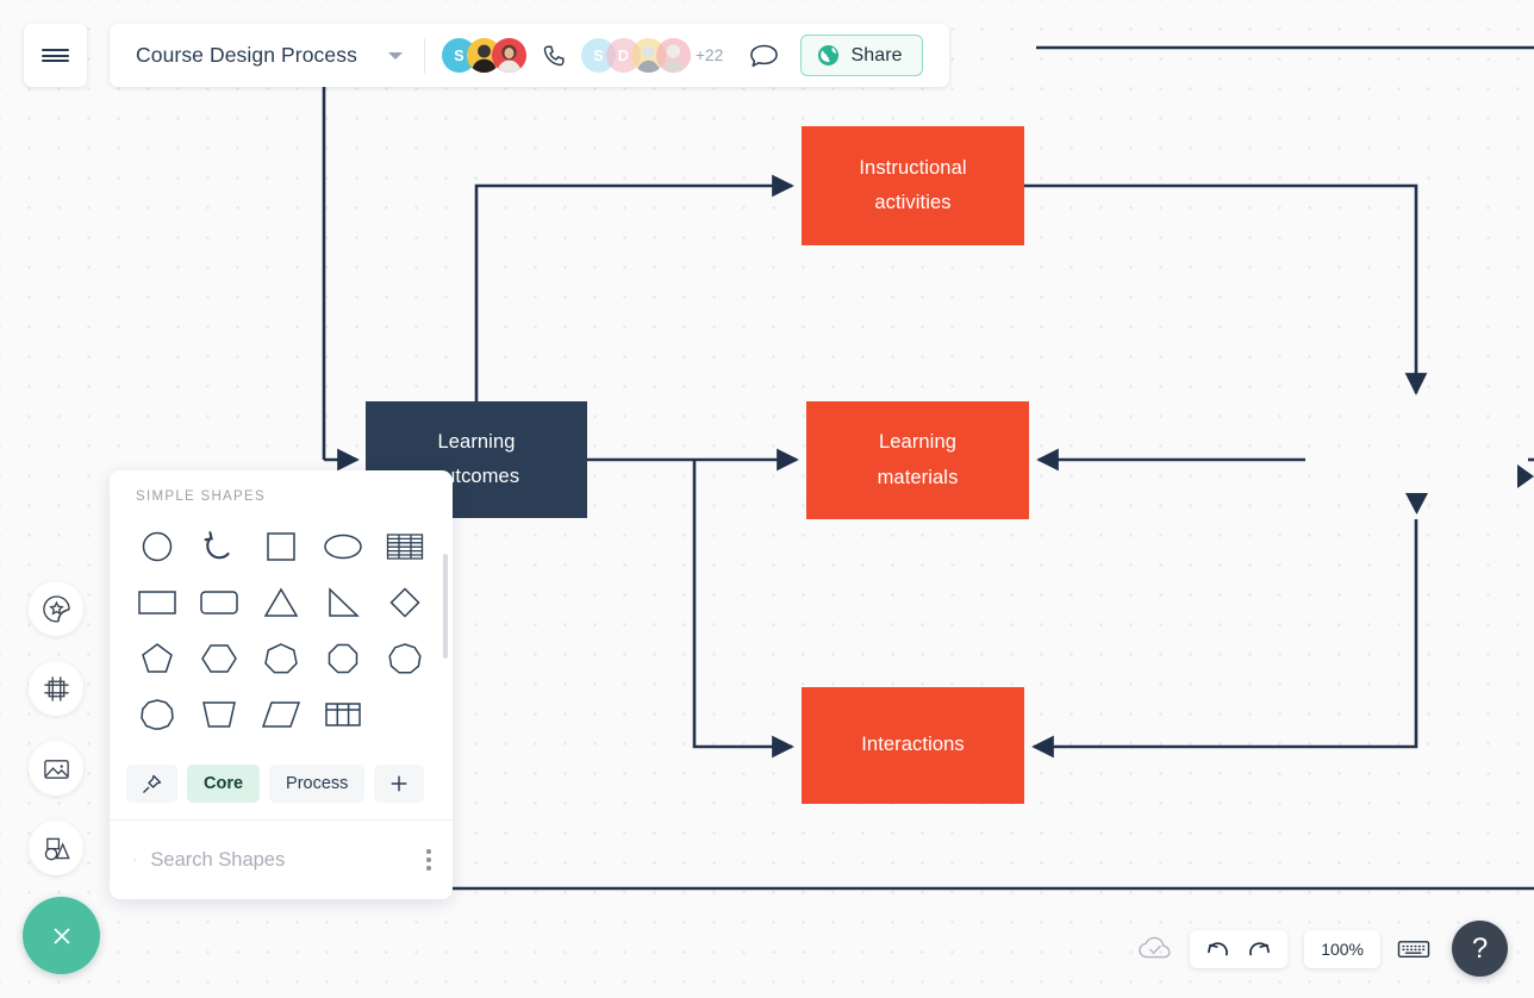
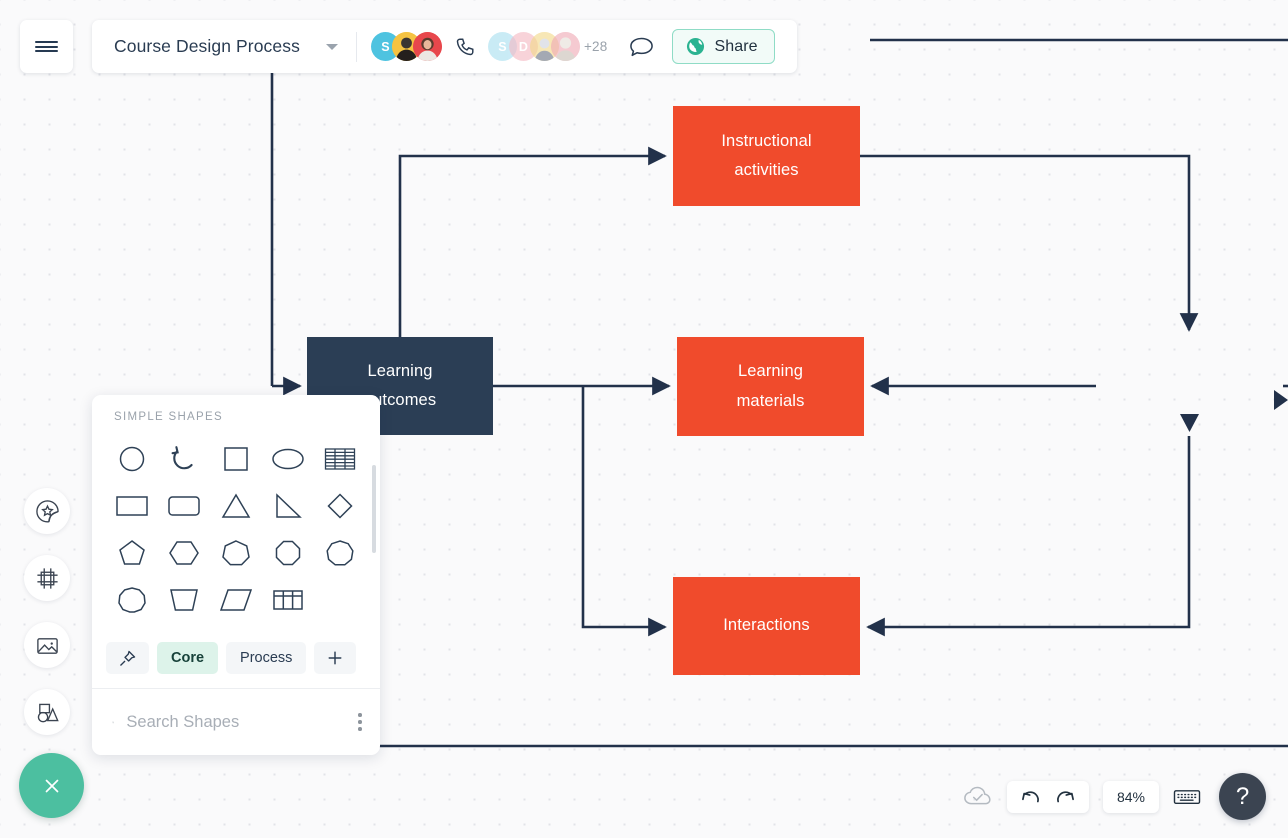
  Instructional
  activities
  Learning
  tcomes
  Learning
  materials
  Interactions
  Course Design Process
  S
  S
  D
- +22
+ +28
  Share
  SIMPLE SHAPES
  Core
  Process
  Search Shapes
- 100%
+ 84%
  ?
